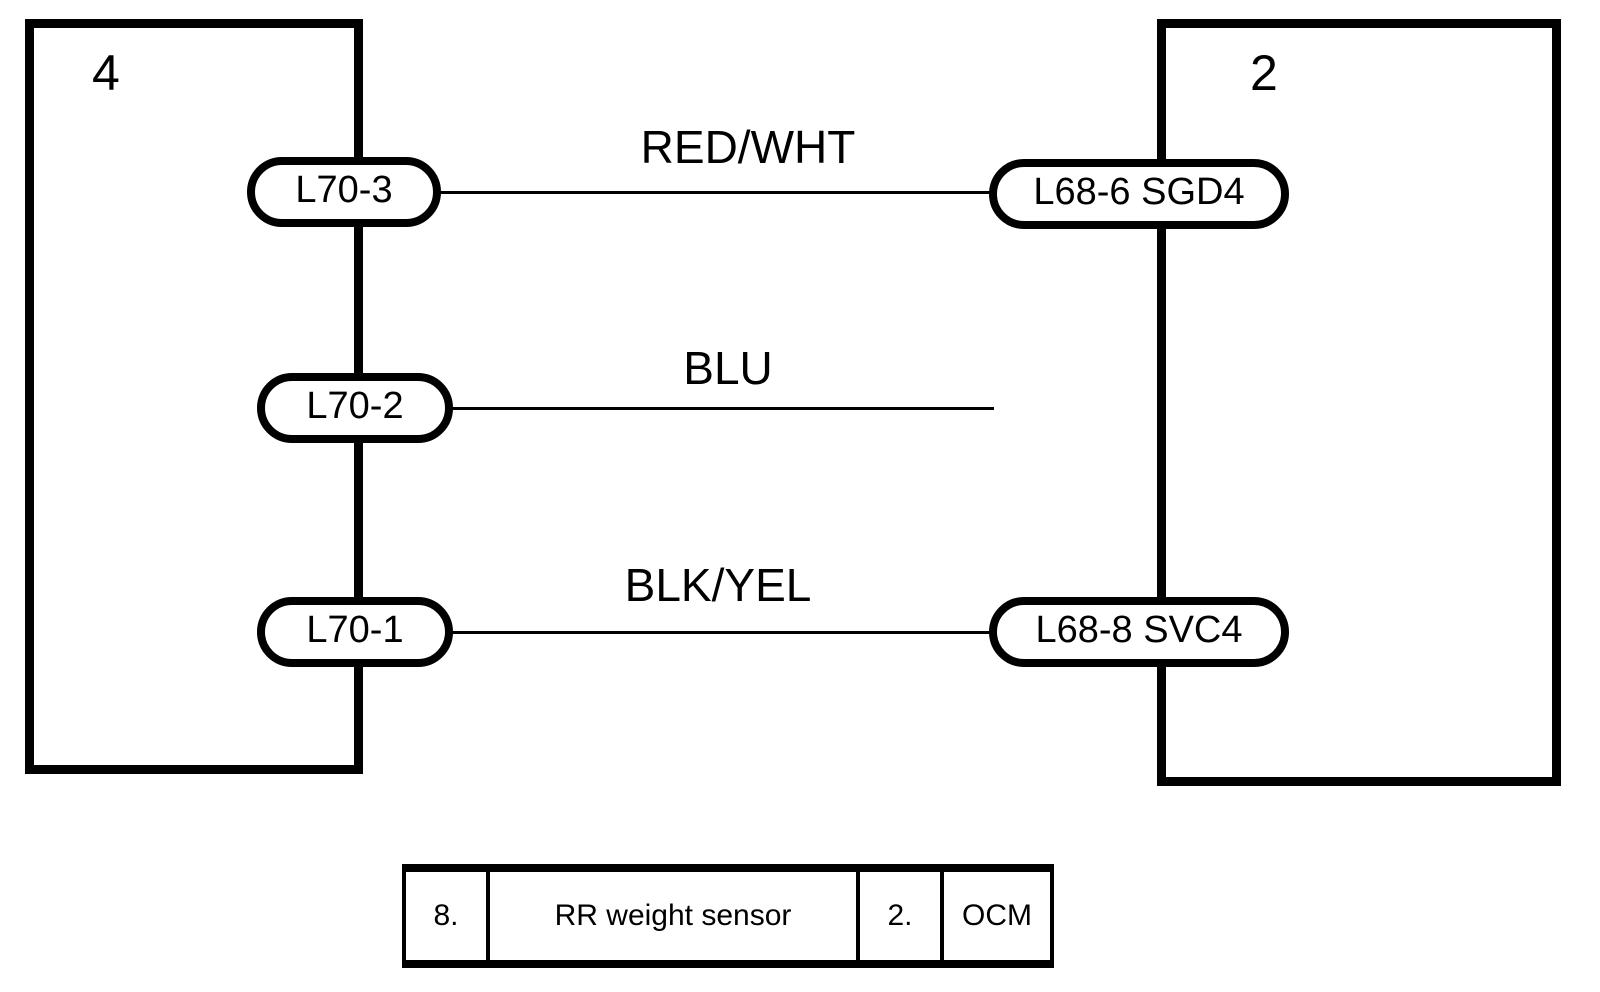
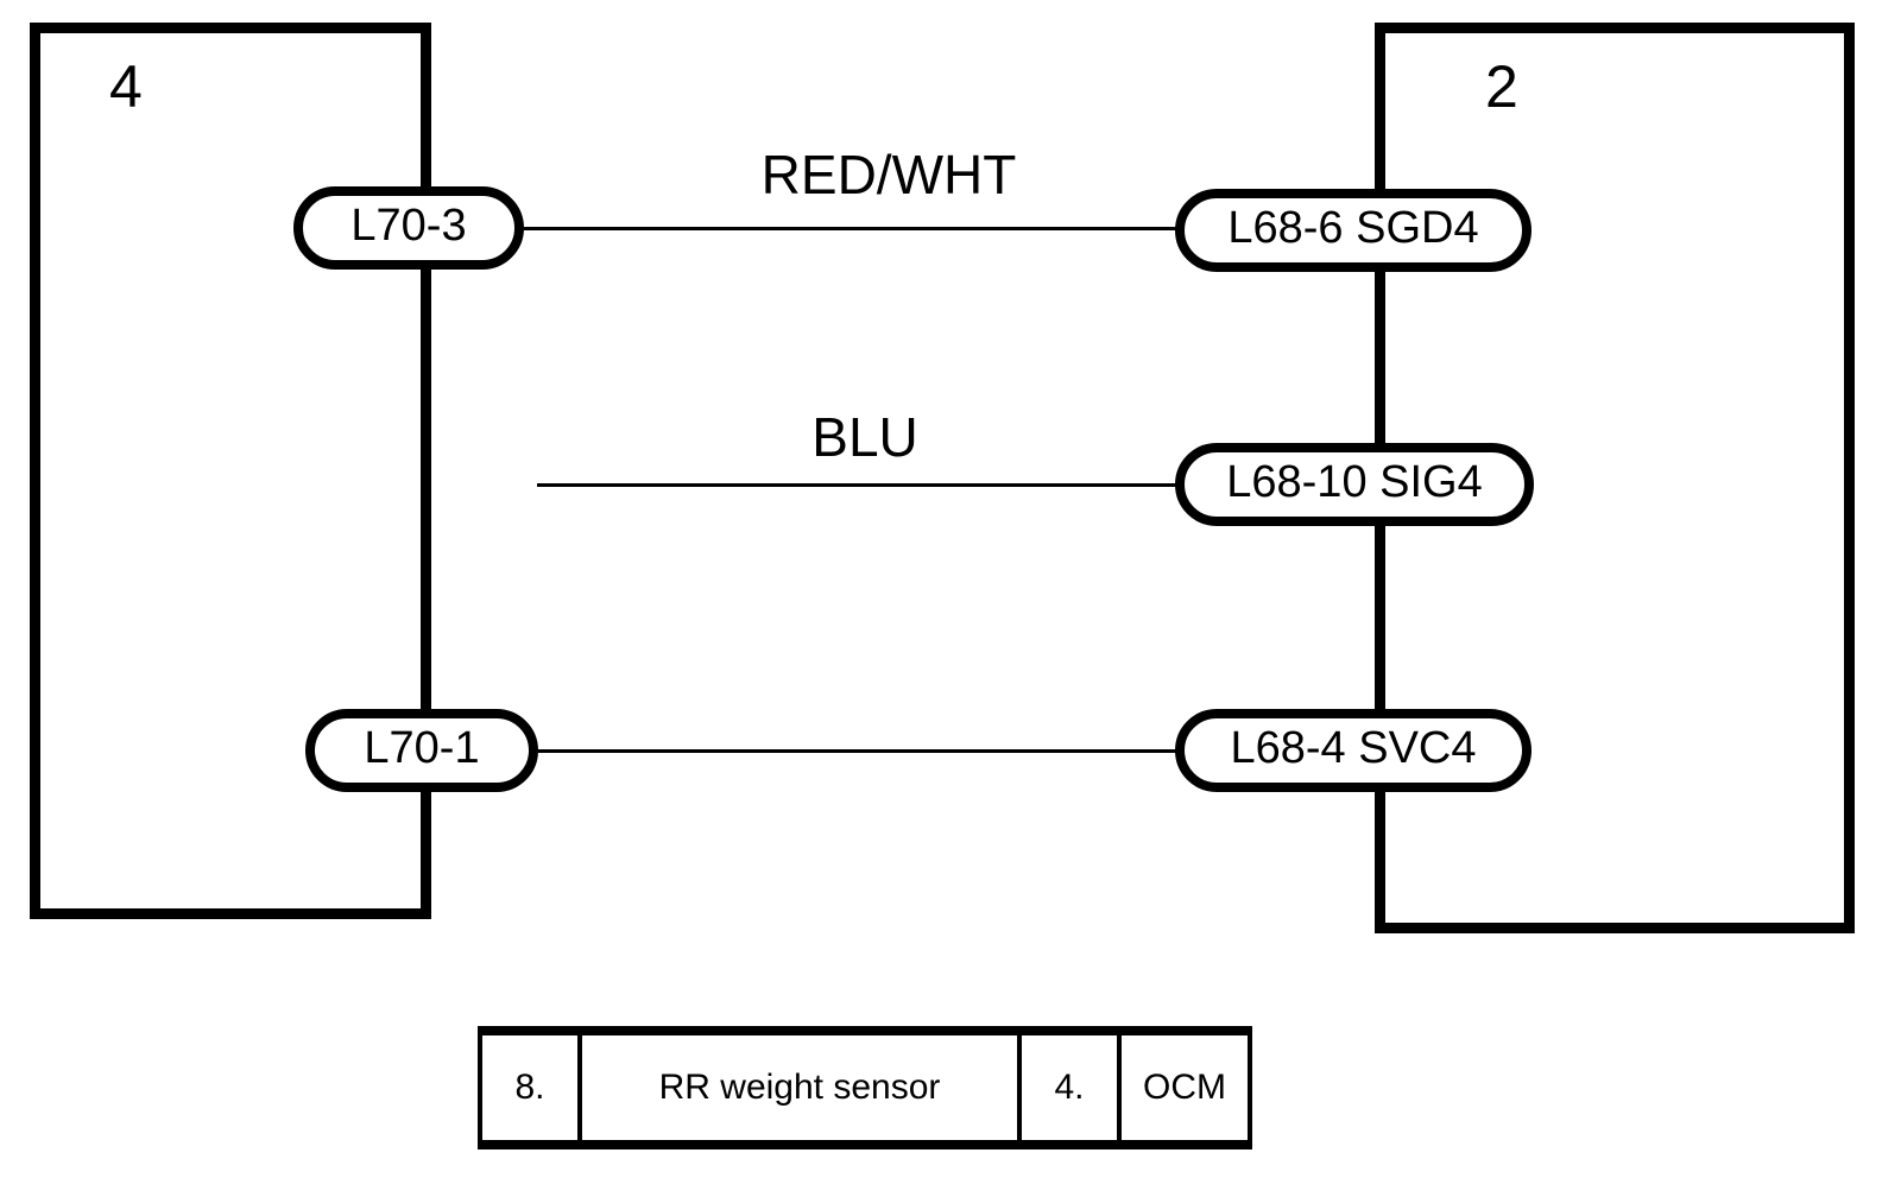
  4
  2
  RED/WHT
  BLU
- BLK/YEL
  L70-3
- L70-2
  L70-1
  L68-6 SGD4
+ L68-10 SIG4
- L68-8 SVC4
+ L68-4 SVC4
  8.
  RR weight sensor
- 2.
+ 4.
  OCM
